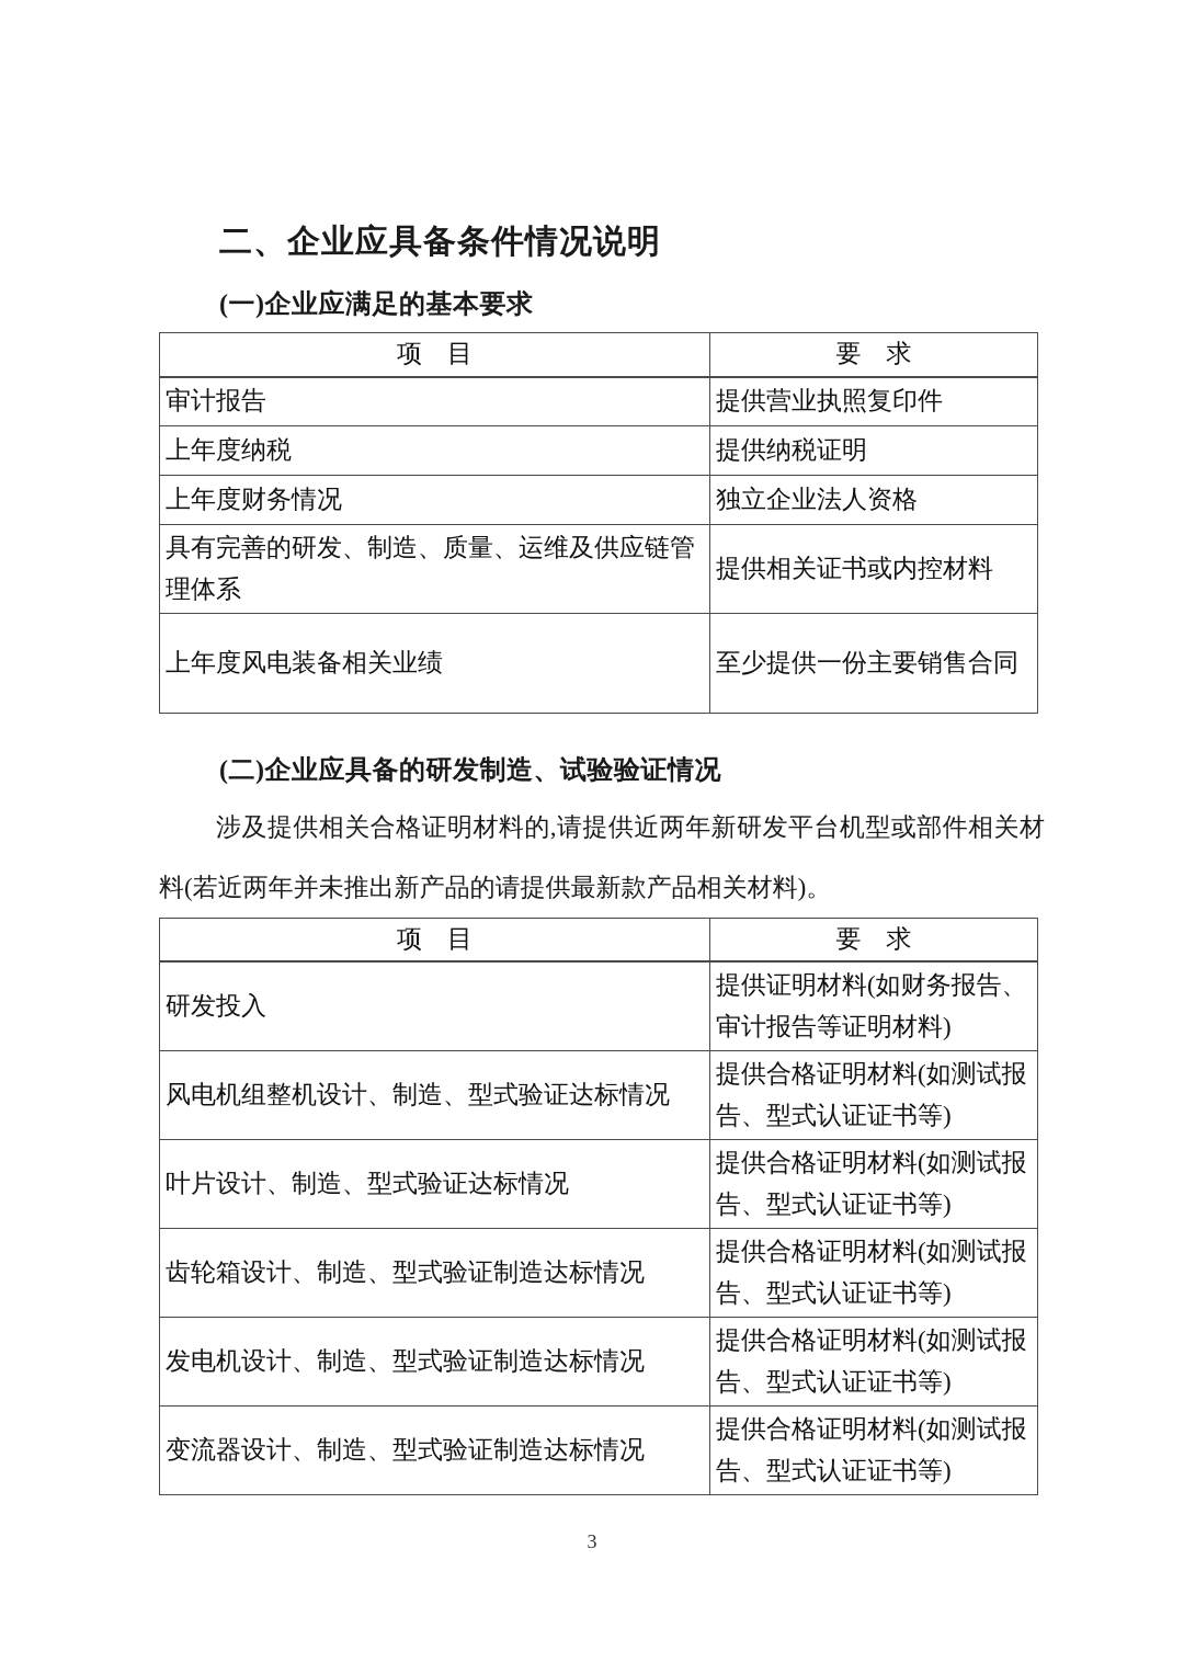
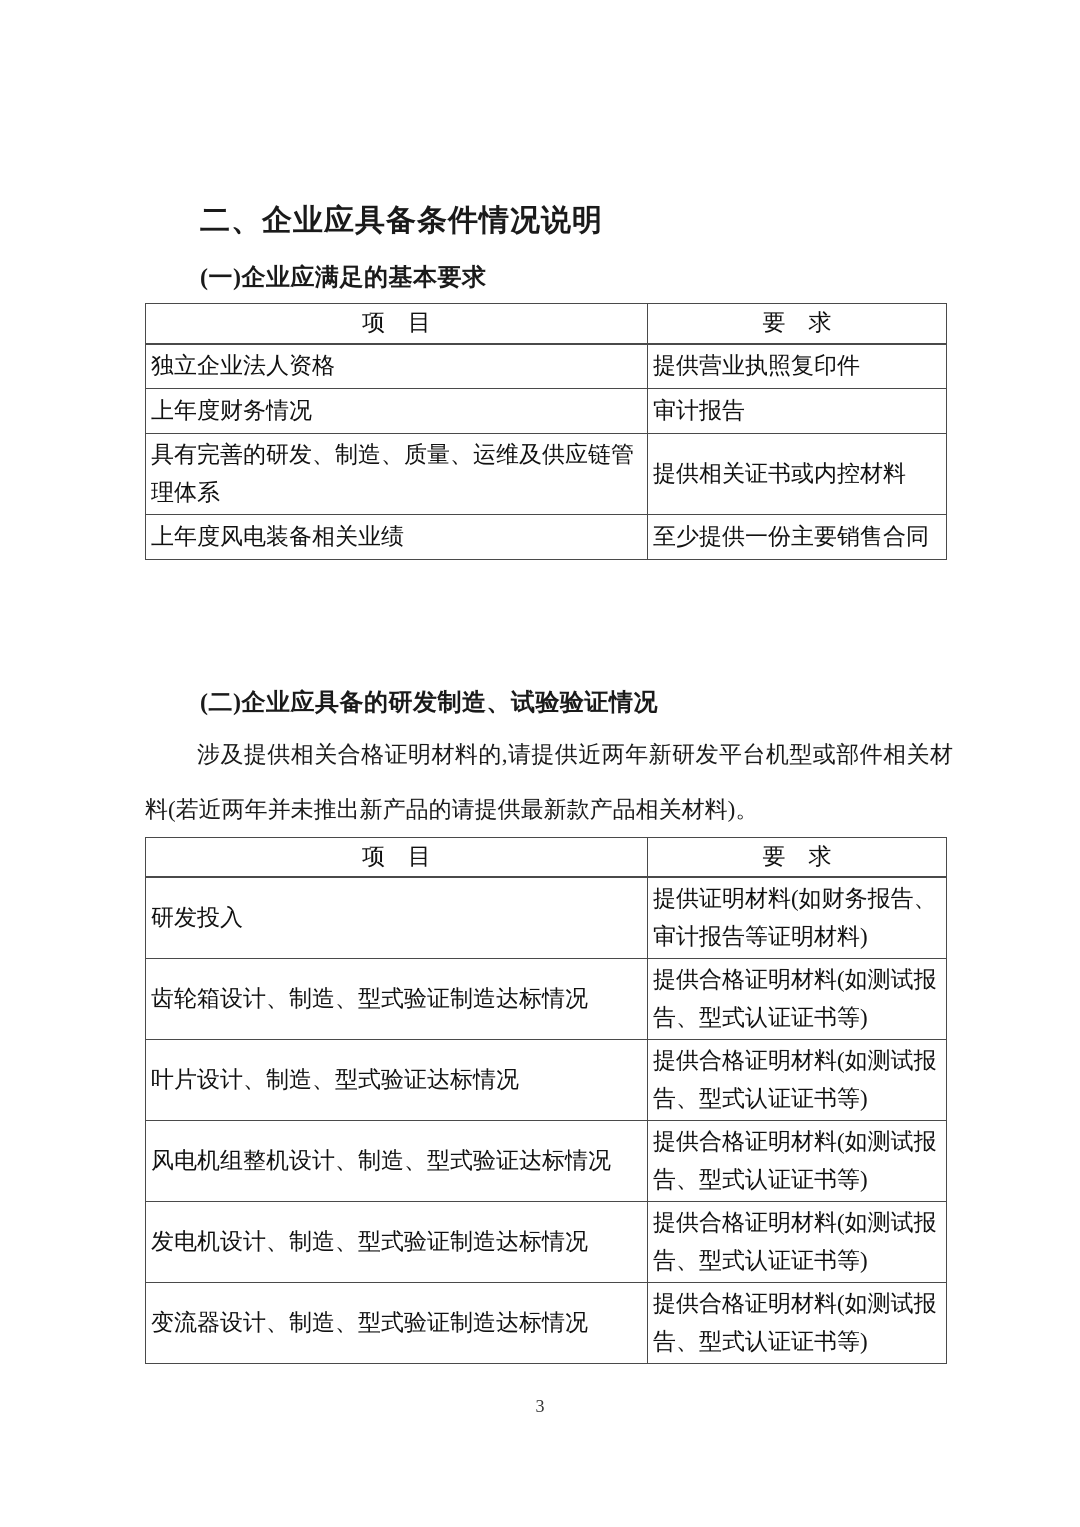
  二、企业应具备条件情况说明
  (一)企业应满足的基本要求
  项 目	要 求
- 审计报告	提供营业执照复印件
+ 独立企业法人资格	提供营业执照复印件
- 上年度纳税	提供纳税证明
- 上年度财务情况	独立企业法人资格
+ 上年度财务情况	审计报告
  具有完善的研发、制造、质量、运维及供应链管理体系	提供相关证书或内控材料
  上年度风电装备相关业绩	至少提供一份主要销售合同
  (二)企业应具备的研发制造、试验验证情况
  涉及提供相关合格证明材料的,请提供近两年新研发平台机型或部件相关材料(若近两年并未推出新产品的请提供最新款产品相关材料)。
  项 目	要 求
  研发投入	提供证明材料(如财务报告、审计报告等证明材料)
- 风电机组整机设计、制造、型式验证达标情况	提供合格证明材料(如测试报告、型式认证证书等)
+ 齿轮箱设计、制造、型式验证制造达标情况	提供合格证明材料(如测试报告、型式认证证书等)
  叶片设计、制造、型式验证达标情况	提供合格证明材料(如测试报告、型式认证证书等)
- 齿轮箱设计、制造、型式验证制造达标情况	提供合格证明材料(如测试报告、型式认证证书等)
+ 风电机组整机设计、制造、型式验证达标情况	提供合格证明材料(如测试报告、型式认证证书等)
  发电机设计、制造、型式验证制造达标情况	提供合格证明材料(如测试报告、型式认证证书等)
  变流器设计、制造、型式验证制造达标情况	提供合格证明材料(如测试报告、型式认证证书等)
  3
